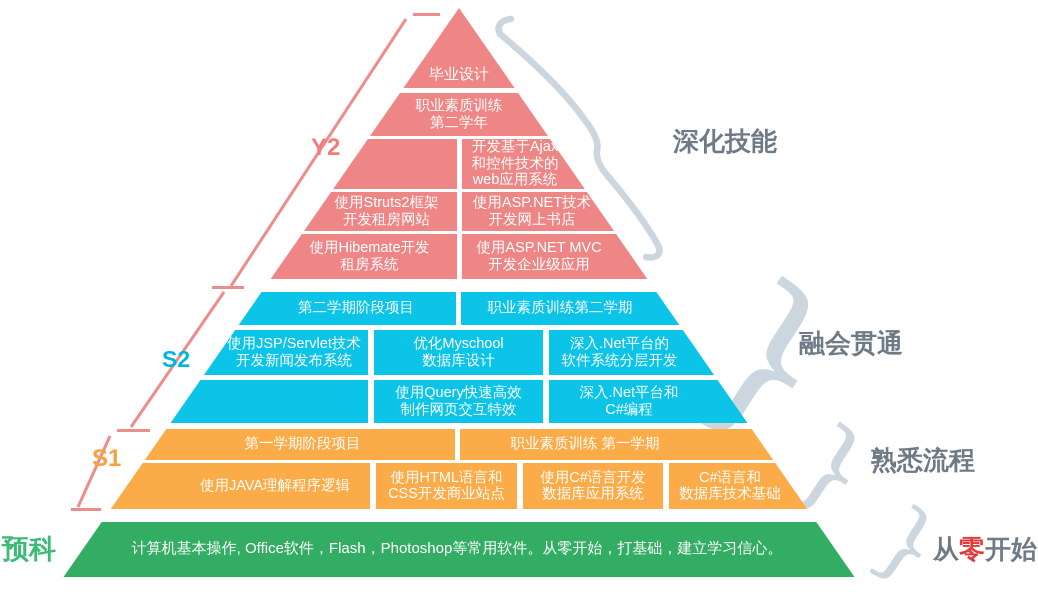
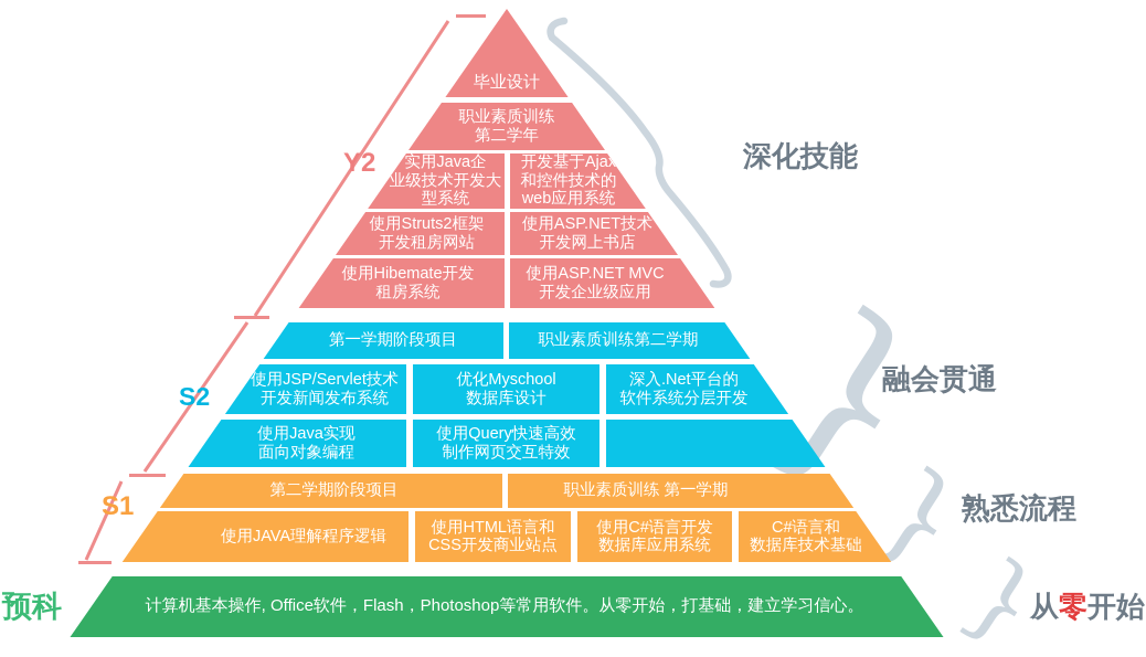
  毕业设计
  职业素质训练
  第二学年
+ 实用Java企
+ 业级技术开发大
+ 型系统
  开发基于Ajax
  和控件技术的
  web应用系统
  使用Struts2框架
  开发租房网站
  使用ASP.NET技术
  开发网上书店
  使用Hibemate开发
  租房系统
  使用ASP.NET MVC
  开发企业级应用
- 第二学期阶段项目
+ 第一学期阶段项目
  职业素质训练第二学期
  使用JSP/Servlet技术
  开发新闻发布系统
  优化Myschool
  数据库设计
  深入.Net平台的
  软件系统分层开发
+ 使用Java实现
+ 面向对象编程
  使用Query快速高效
  制作网页交互特效
- 深入.Net平台和
- C#编程
- 第一学期阶段项目
+ 第二学期阶段项目
  职业素质训练 第一学期
  使用JAVA理解程序逻辑
  使用HTML语言和
  CSS开发商业站点
  使用C#语言开发
  数据库应用系统
  C#语言和
  数据库技术基础
  计算机基本操作, Office软件，Flash，Photoshop等常用软件。从零开始，打基础，建立学习信心。
  Y2
  S2
  S1
  预科
  深化技能
  融会贯通
  熟悉流程
  从零开始
